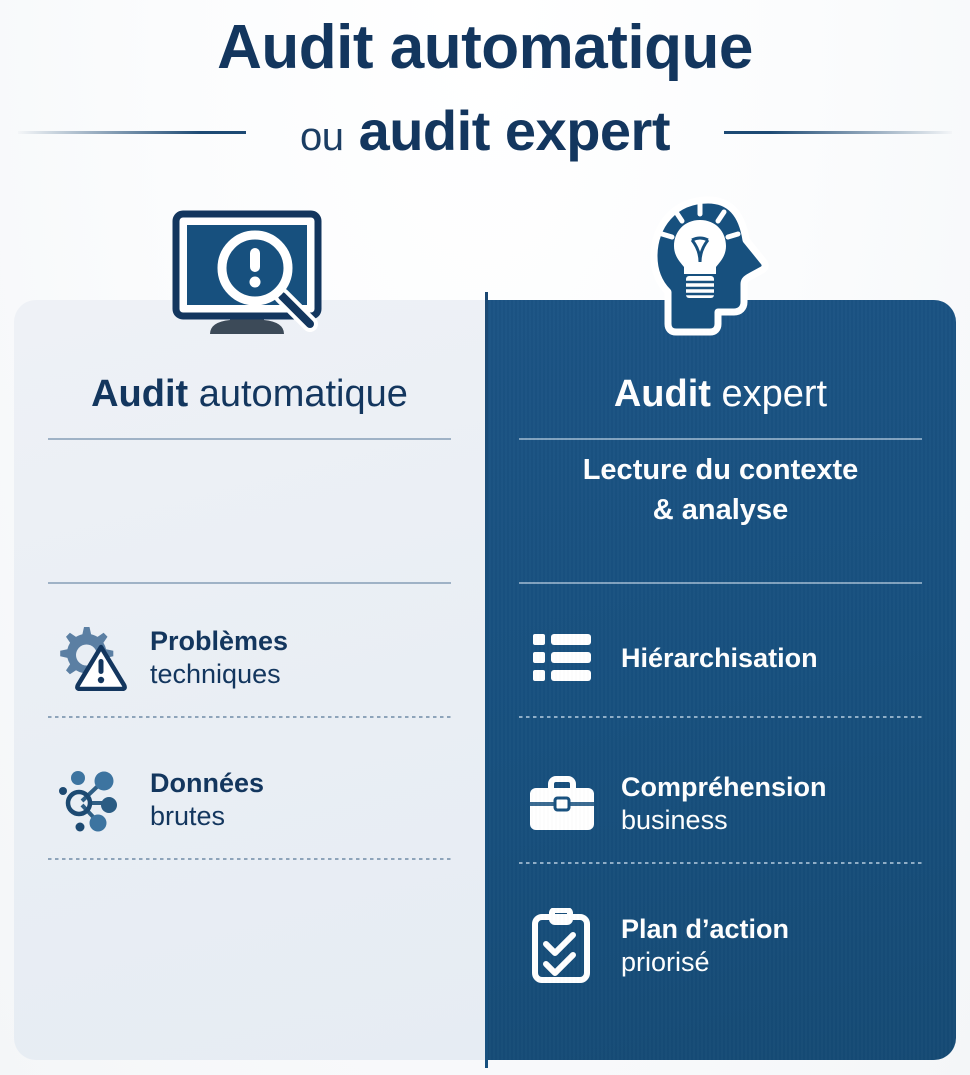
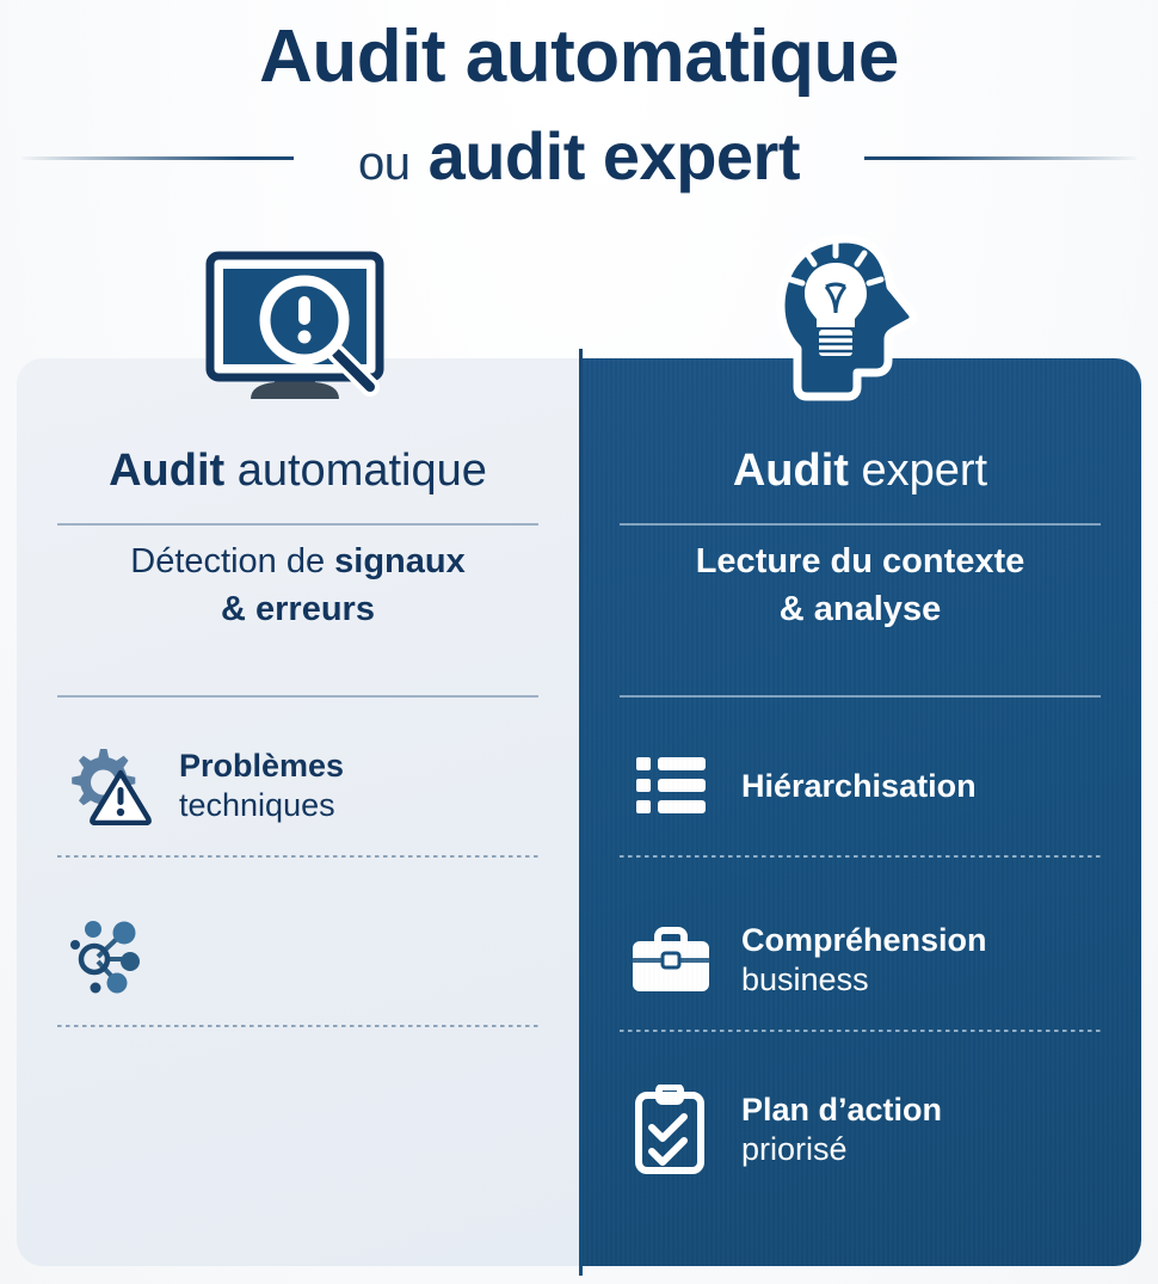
  Audit automatique
  ou audit expert
  Audit automatique
+ Détection de signaux
+ & erreurs
  Problèmes
  techniques
- Données
- brutes
